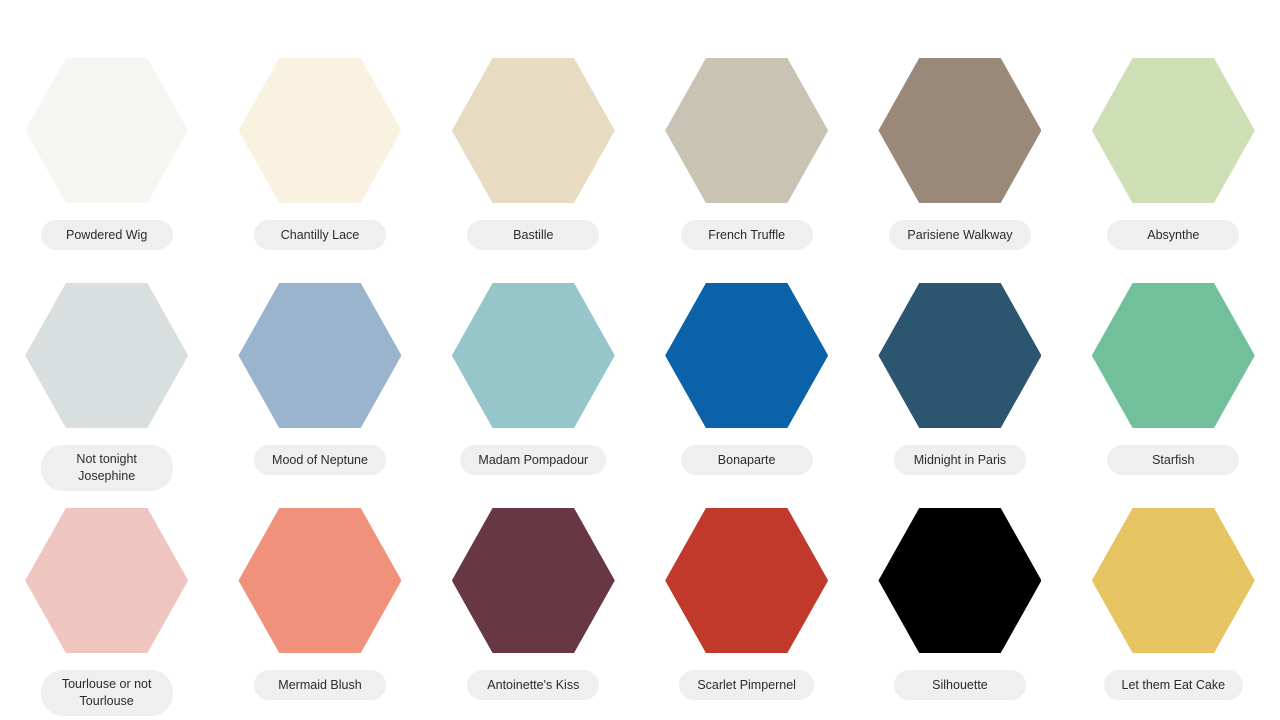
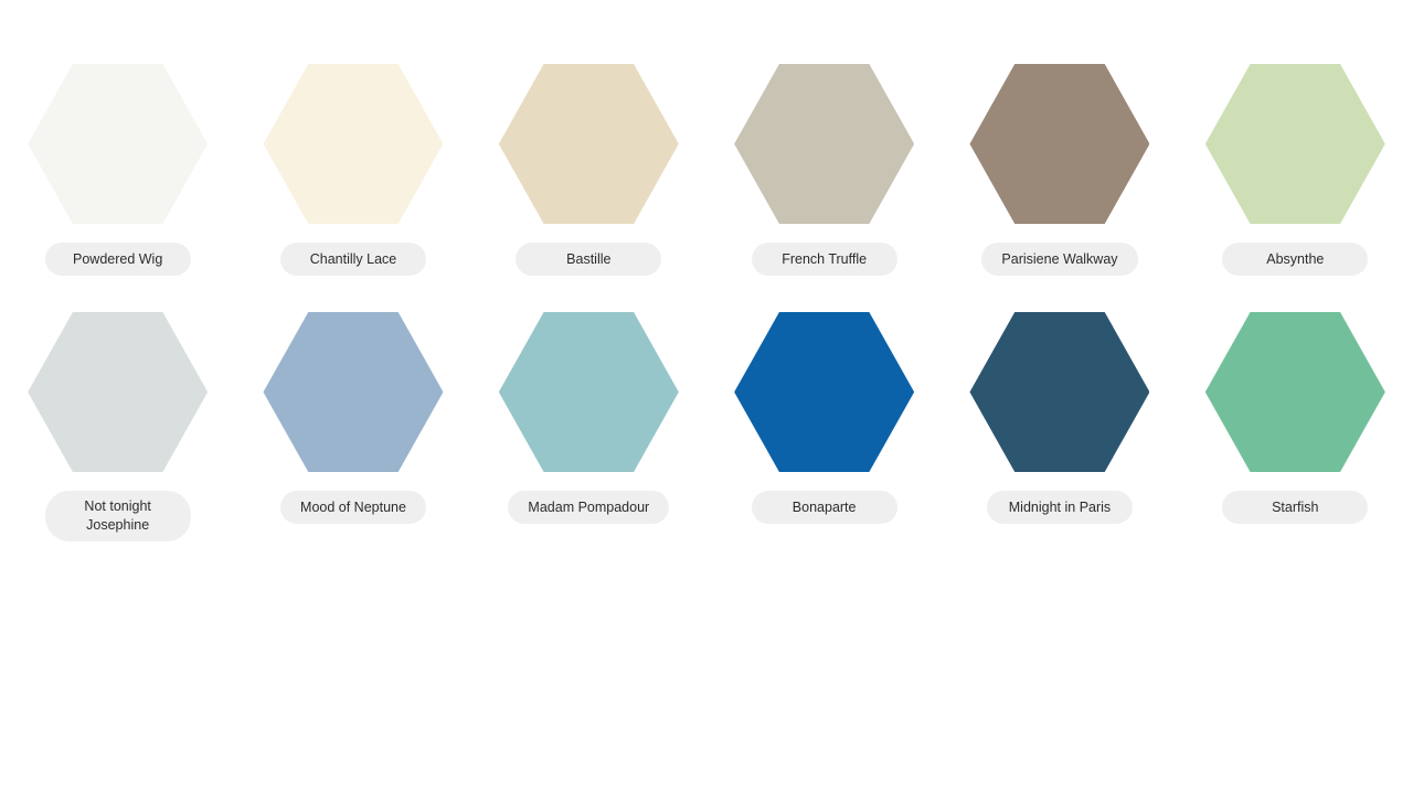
  Powdered Wig
  Chantilly Lace
  Bastille
  French Truffle
  Parisiene Walkway
  Absynthe
  Not tonight
  Josephine
  Mood of Neptune
  Madam Pompadour
  Bonaparte
  Midnight in Paris
  Starfish
- Tourlouse or not
- Tourlouse
- Mermaid Blush
- Antoinette's Kiss
- Scarlet Pimpernel
- Silhouette
- Let them Eat Cake
